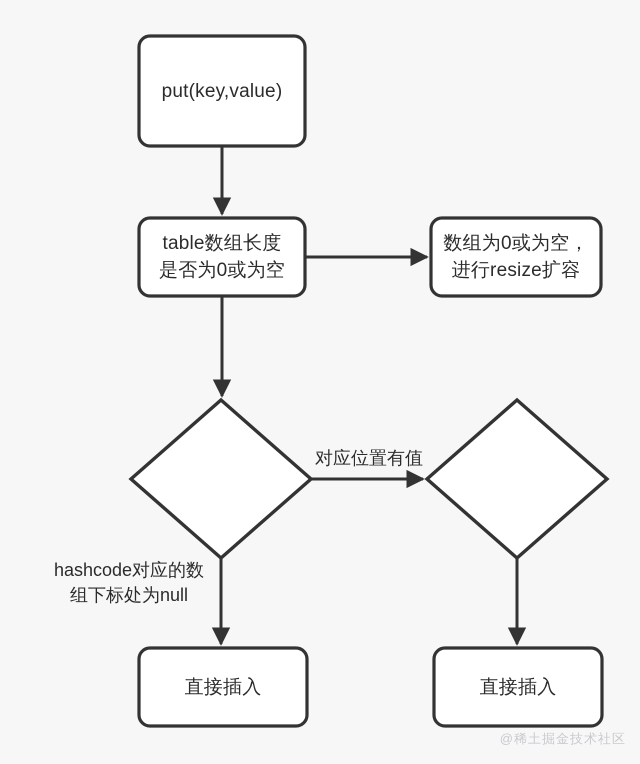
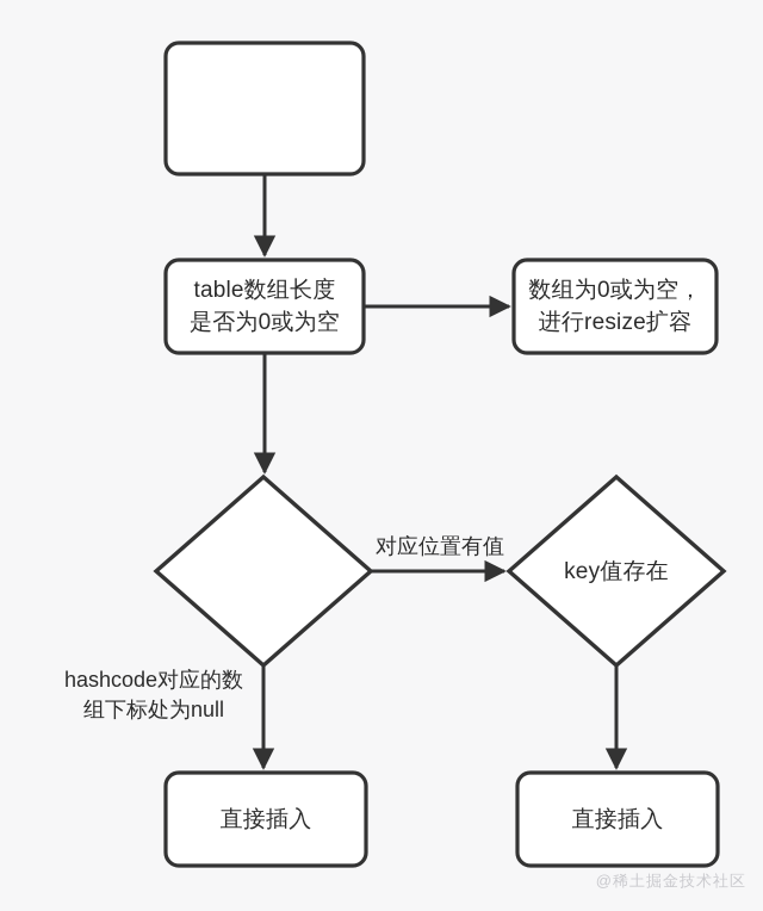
- put(key,value)
  table数组长度
  是否为0或为空
  数组为0或为空，
  进行resize扩容
+ key值存在
  直接插入
  直接插入
  对应位置有值
  hashcode对应的数
  组下标处为null
  @稀土掘金技术社区
